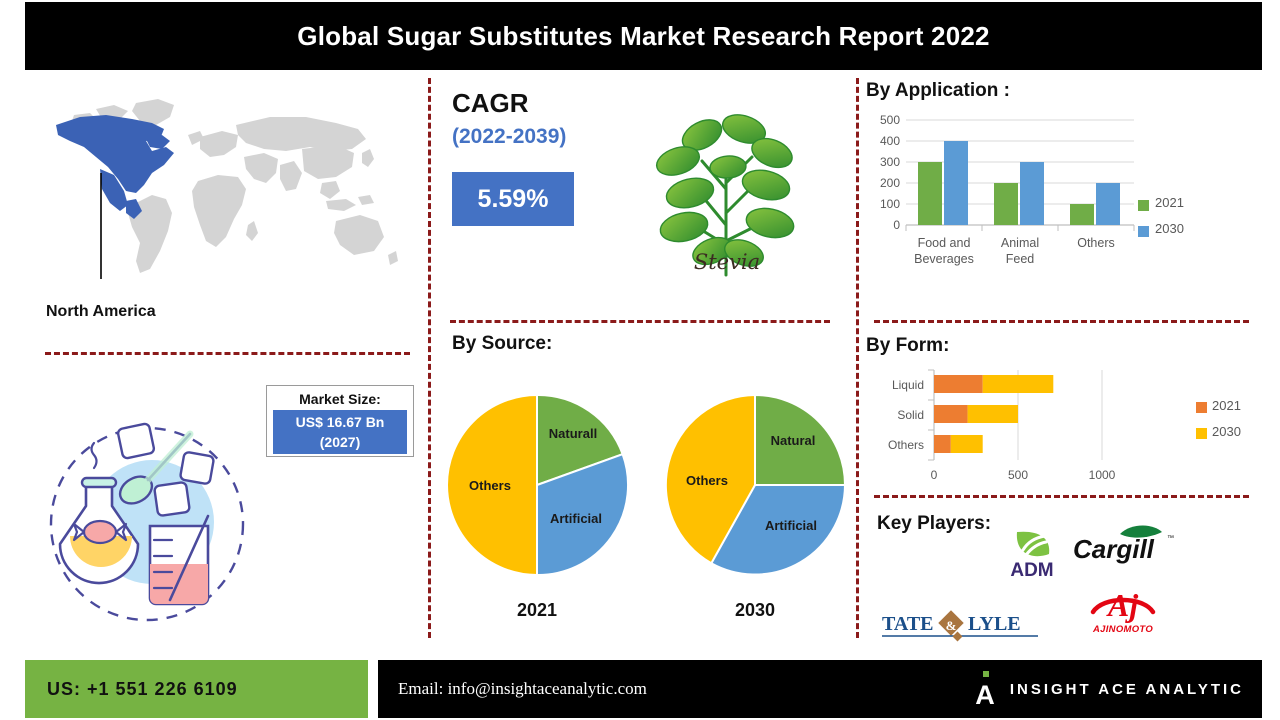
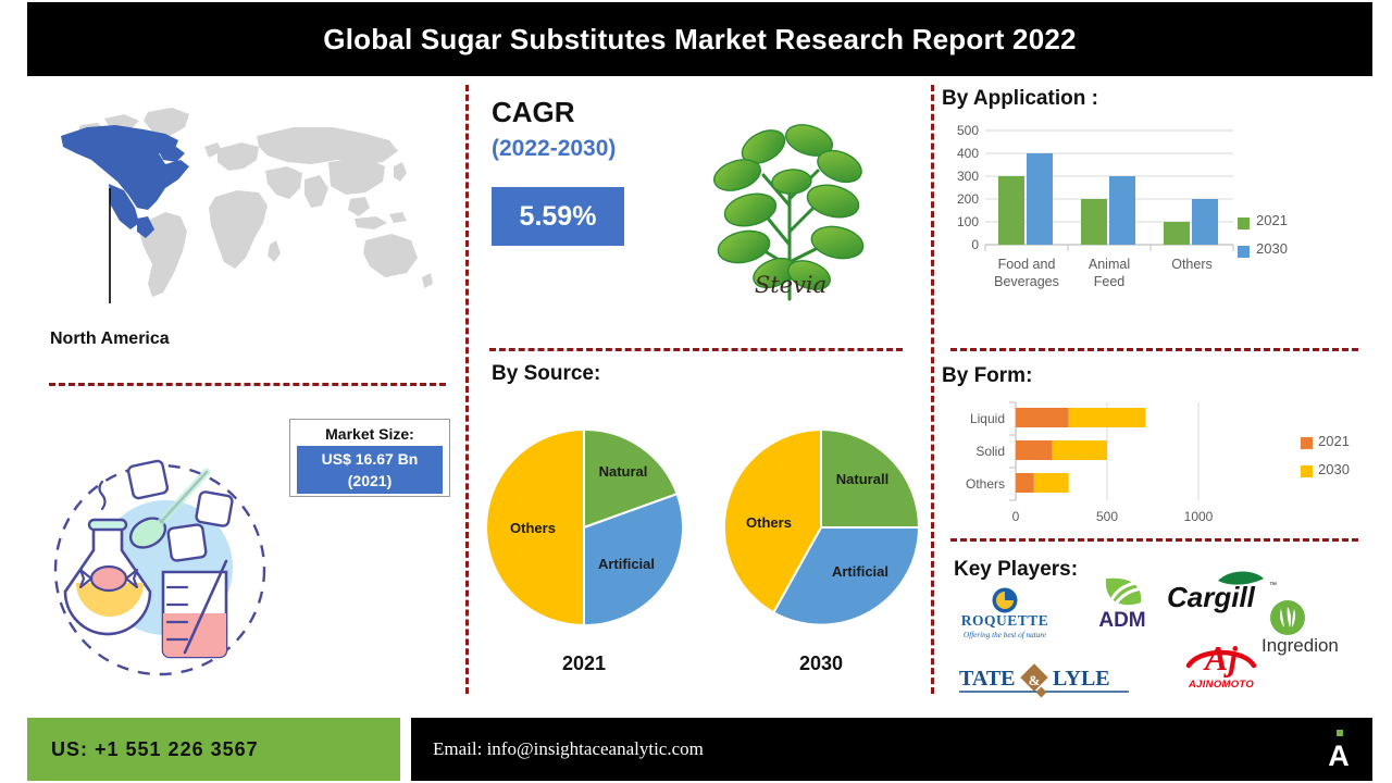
  Global Sugar Substitutes Market Research Report 2022
  North America
  Market Size:
  US$ 16.67 Bn
- (2027)
+ (2021)
  CAGR
- (2022-2039)
+ (2022-2030)
  5.59%
  Stevia
  By Source:
- Naturall
+ Natural
  Artificial
  Others
  2021
- Natural
+ Naturall
  Artificial
  Others
  2030
  By Application :
  500
  400
  300
  200
  100
  0
  Food and
  Beverages
  Animal
  Feed
  Others
  2021
  2030
  By Form:
  Liquid
  Solid
  Others
  0
  500
  1000
  2021
  2030
  Key Players:
+ ROQUETTE
+ Offering the best of nature
  ADM
  Cargill
+ Ingredion
  Aj
  AJINOMOTO
  TATE
  &
  LYLE
- US: +1 551 226 6109
+ US: +1 551 226 3567
  Email: info@insightaceanalytic.com
  A
- INSIGHT ACE ANALYTIC
